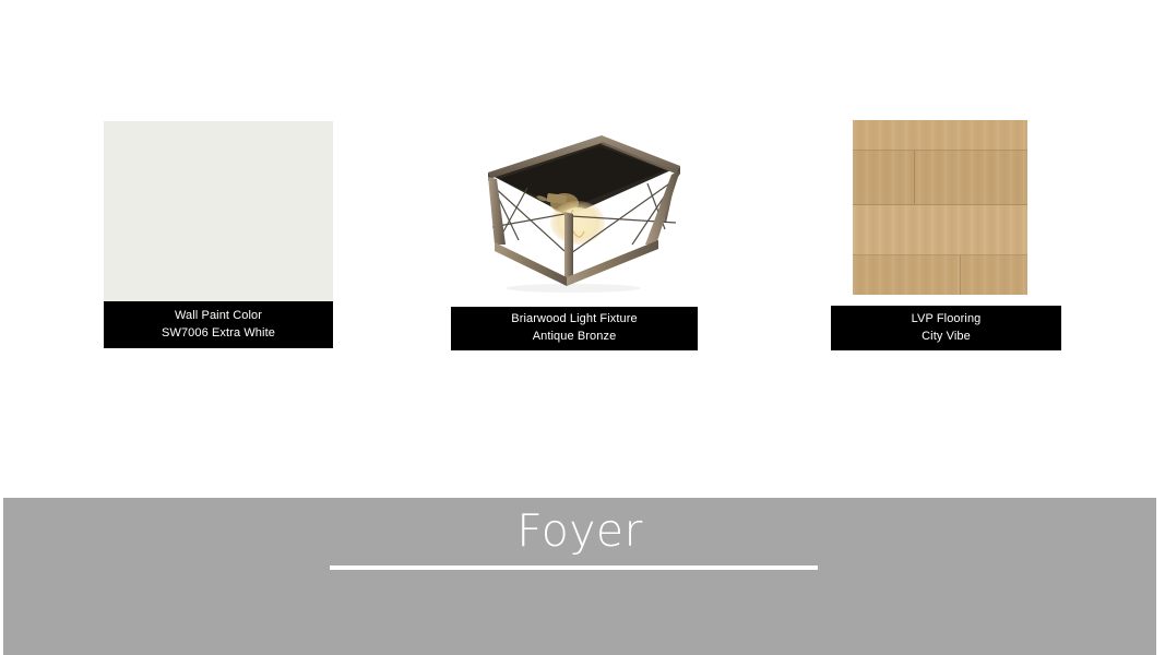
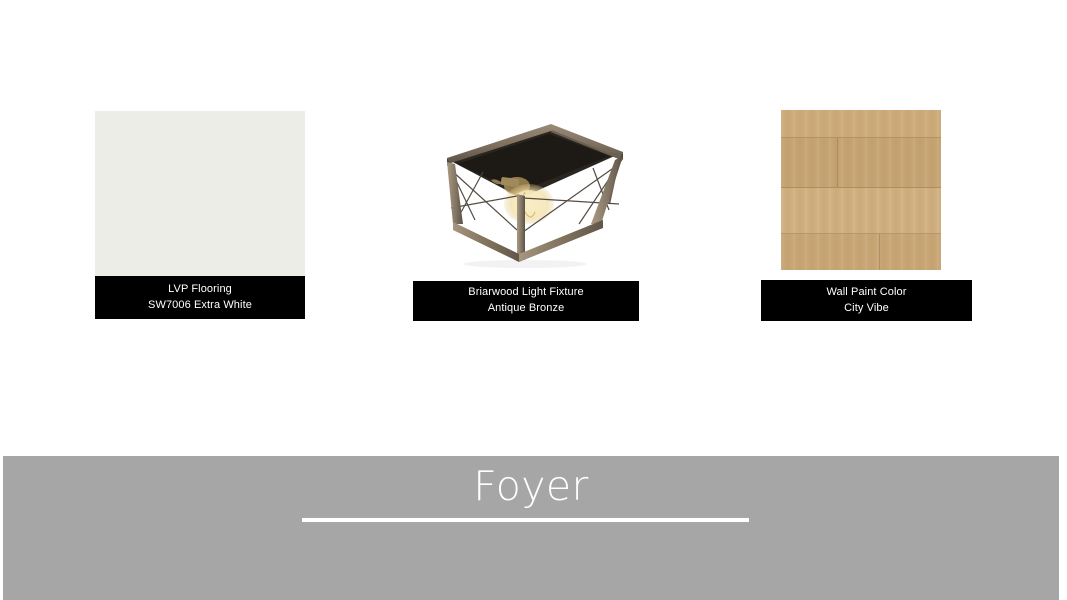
- Wall Paint Color
+ LVP Flooring
  SW7006 Extra White
  Briarwood Light Fixture
  Antique Bronze
- LVP Flooring
+ Wall Paint Color
  City Vibe
  Foyer
